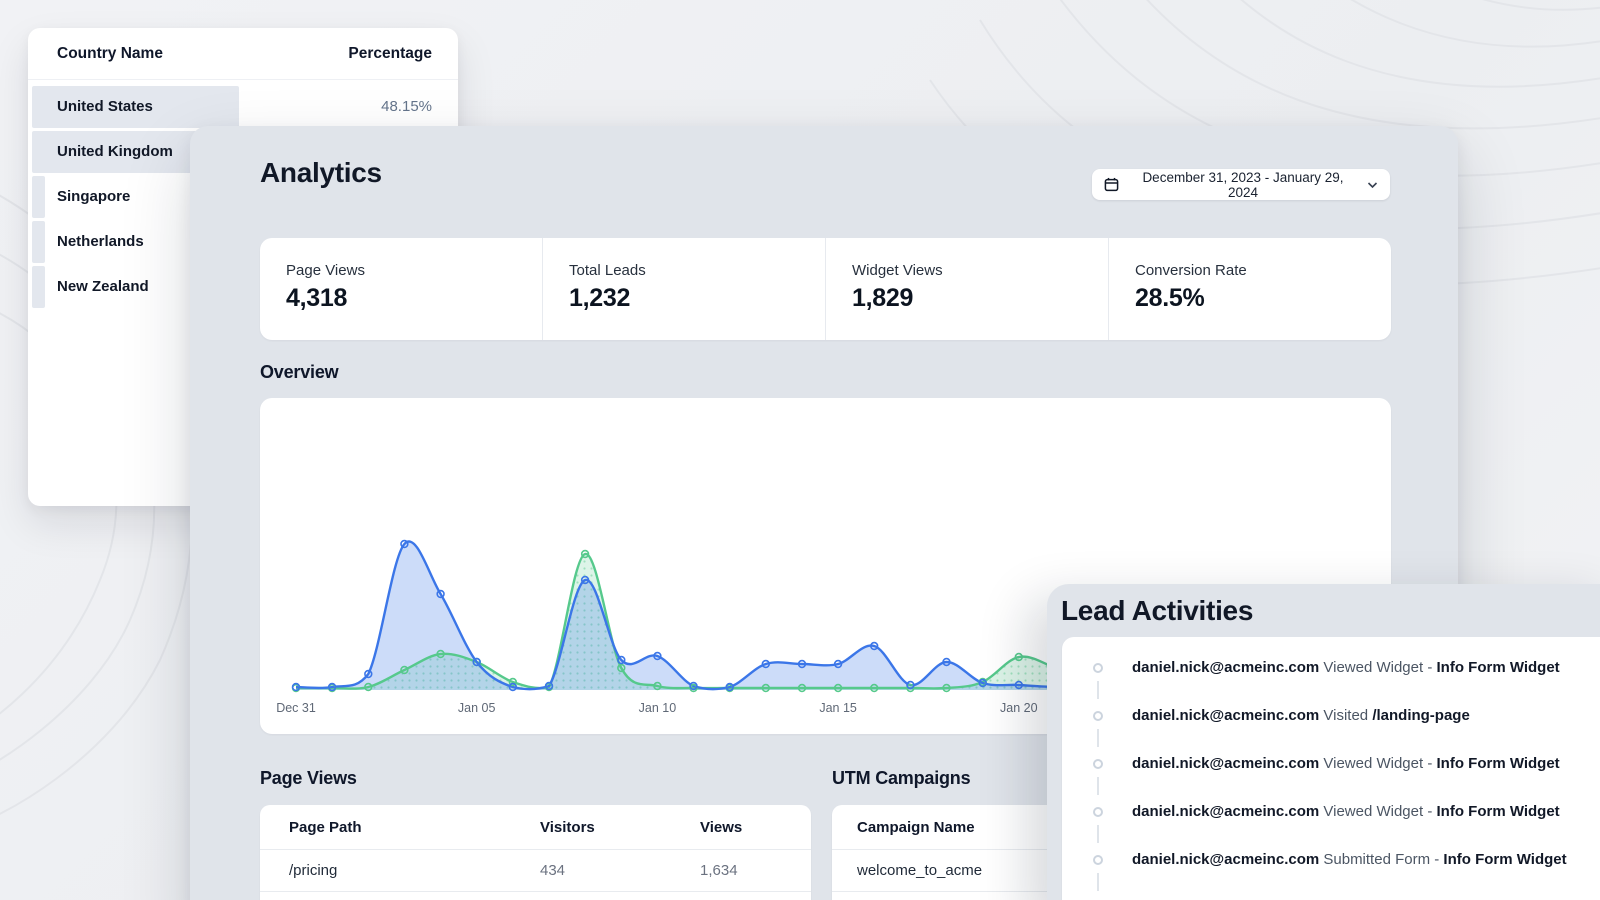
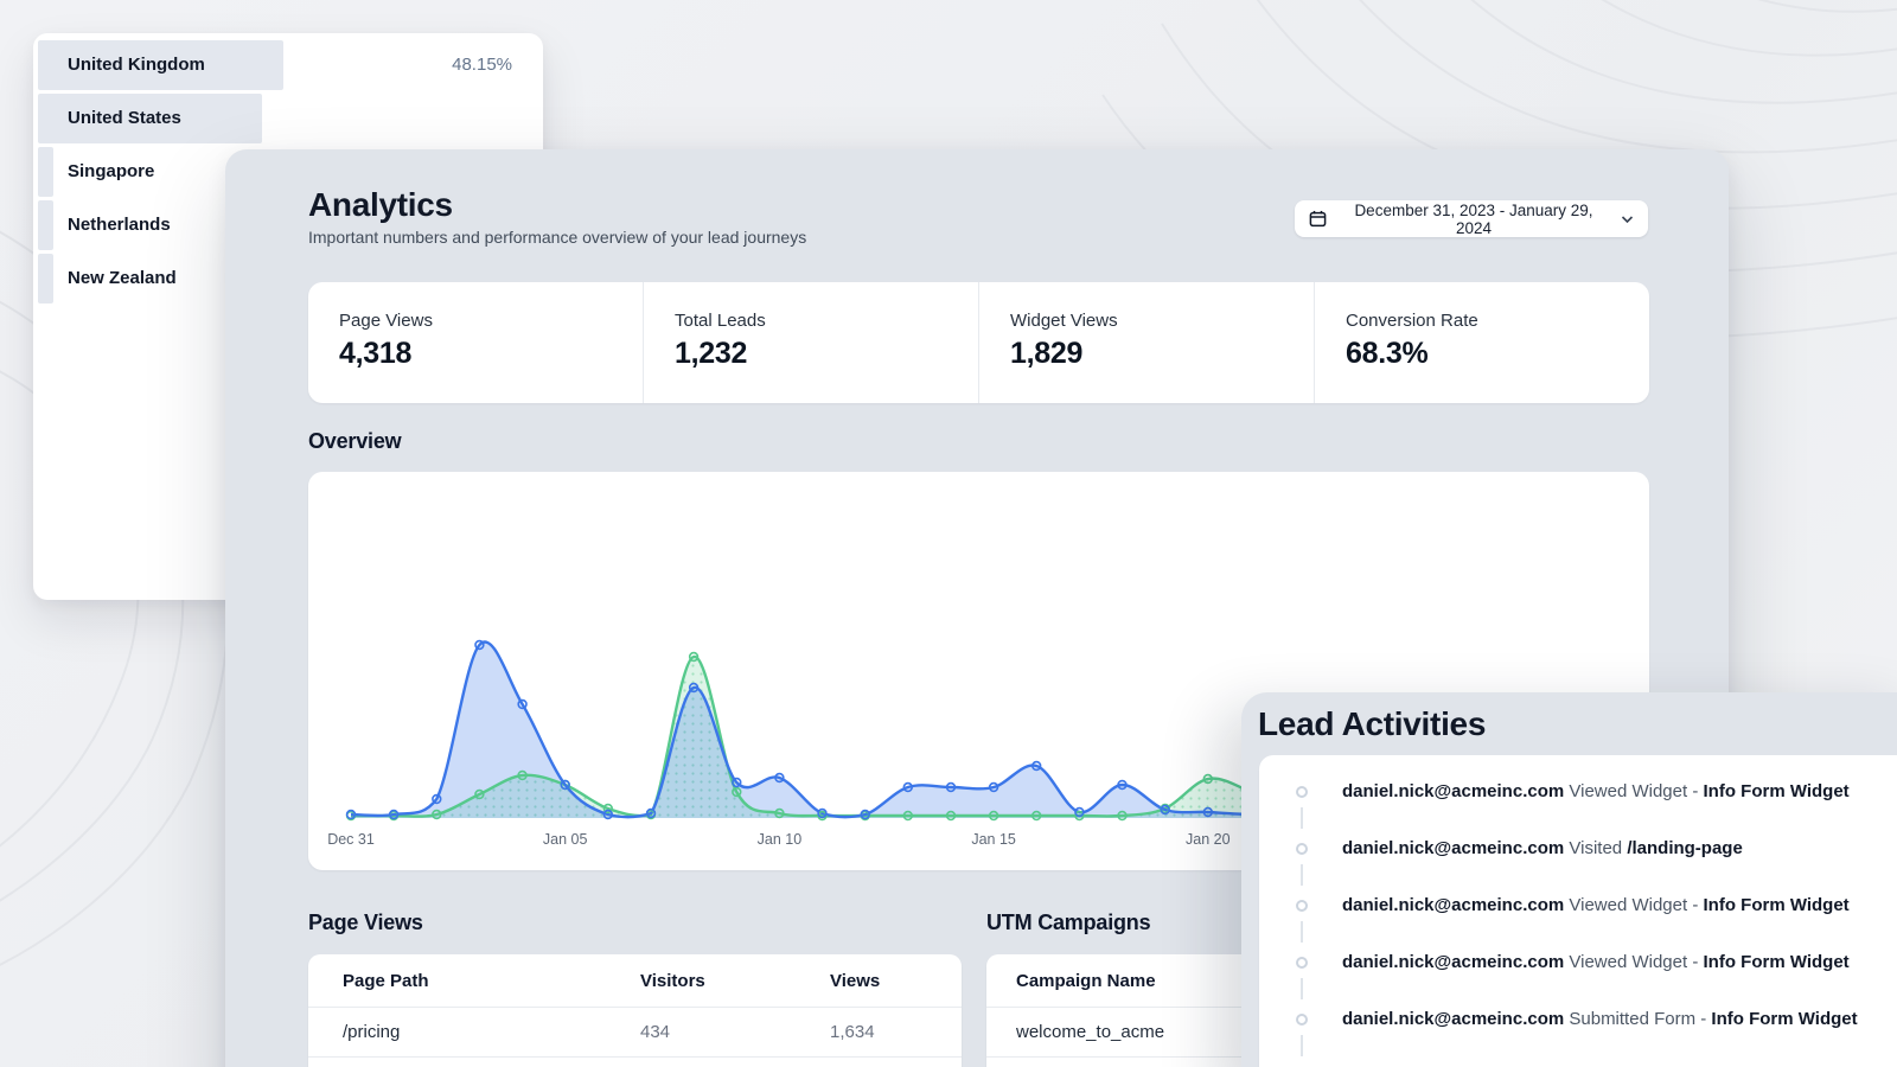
- Country Name
- Percentage
- United States
+ United Kingdom
  48.15%
- United Kingdom
+ United States
  Singapore
  Netherlands
  New Zealand
  Analytics
+ Important numbers and performance overview of your lead journeys
  December 31, 2023 - January 29, 2024
  Page Views
  4,318
  Total Leads
  1,232
  Widget Views
  1,829
  Conversion Rate
- 28.5%
+ 68.3%
  Overview
  Dec 31
  Jan 05
  Jan 10
  Jan 15
  Jan 20
  Page Views
  Page Path
  Visitors
  Views
  /pricing
  434
  1,634
  UTM Campaigns
  Campaign Name
  welcome_to_acme
  Lead Activities
  daniel.nick@acmeinc.com Viewed Widget - Info Form Widget
  daniel.nick@acmeinc.com Visited /landing-page
  daniel.nick@acmeinc.com Viewed Widget - Info Form Widget
  daniel.nick@acmeinc.com Viewed Widget - Info Form Widget
  daniel.nick@acmeinc.com Submitted Form - Info Form Widget
